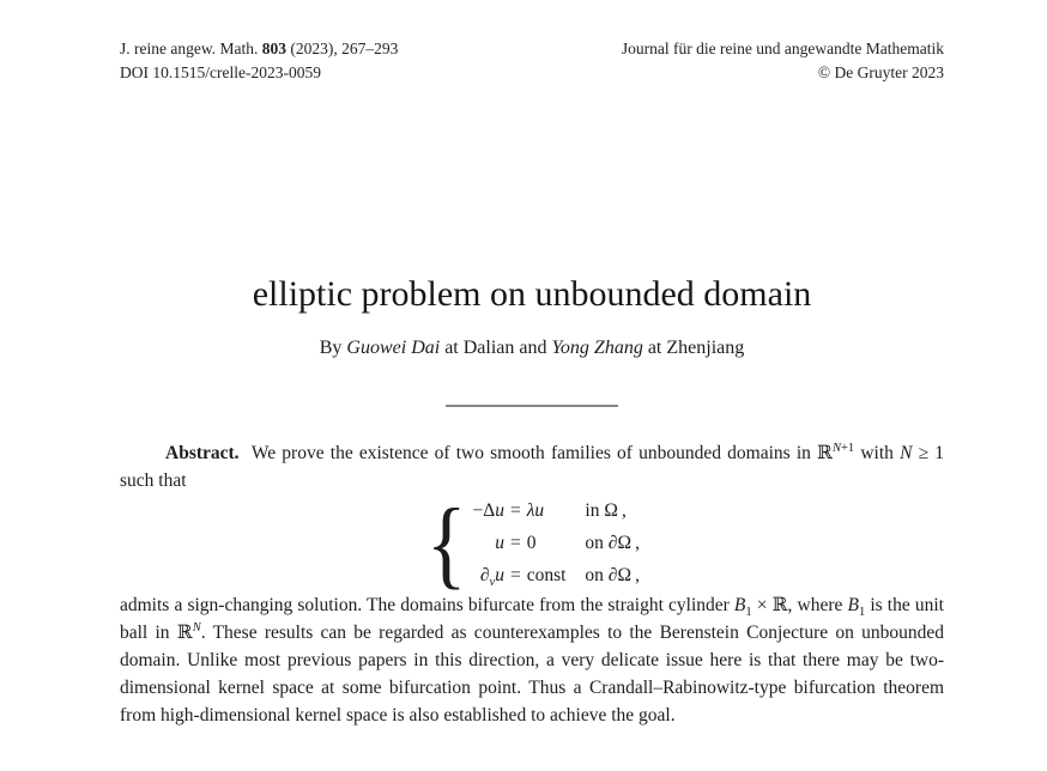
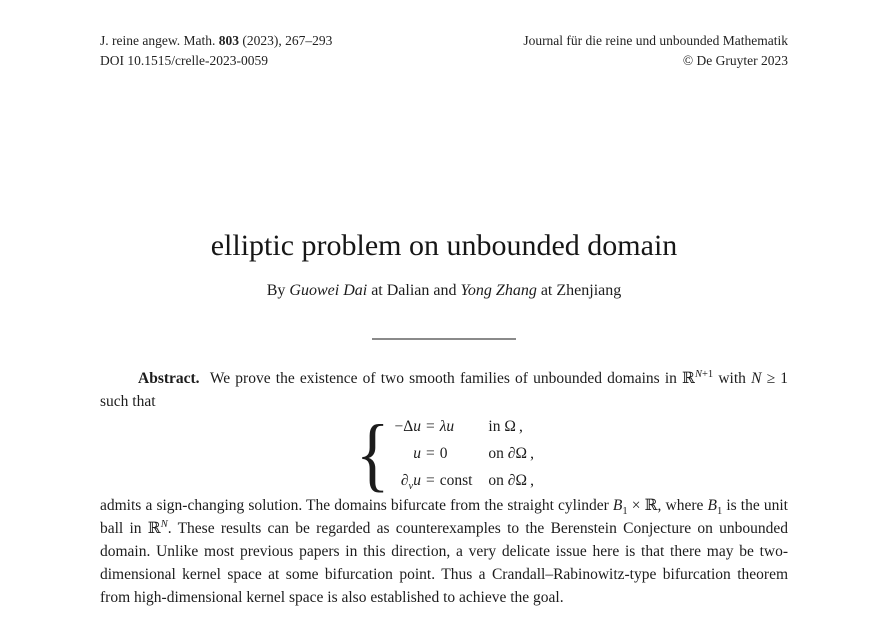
  J. reine angew. Math. 803 (2023), 267–293
  DOI 10.1515/crelle-2023-0059
- Journal für die reine und angewandte Mathematik
+ Journal für die reine und unbounded Mathematik
  © De Gruyter 2023
  elliptic problem on unbounded domain
  By Guowei Dai at Dalian and Yong Zhang at Zhenjiang
  Abstract. We prove the existence of two smooth families of unbounded domains in ℝN+1 with N ≥ 1 such that
  {
  −Δu
  =
  λu
  in Ω ,
  u
  =
  0
  on ∂Ω ,
  ∂νu
  =
  const
  on ∂Ω ,
  admits a sign-changing solution. The domains bifurcate from the straight cylinder B1 × ℝ, where B1 is the unit ball in ℝN. These results can be regarded as counterexamples to the Beren­stein Conjecture on unbounded domain. Unlike most previous papers in this direction, a very delicate issue here is that there may be two-dimensional kernel space at some bifurcation point. Thus a Crandall–Rabinowitz-type bifurcation theorem from high-dimensional kernel space is also established to achieve the goal.
